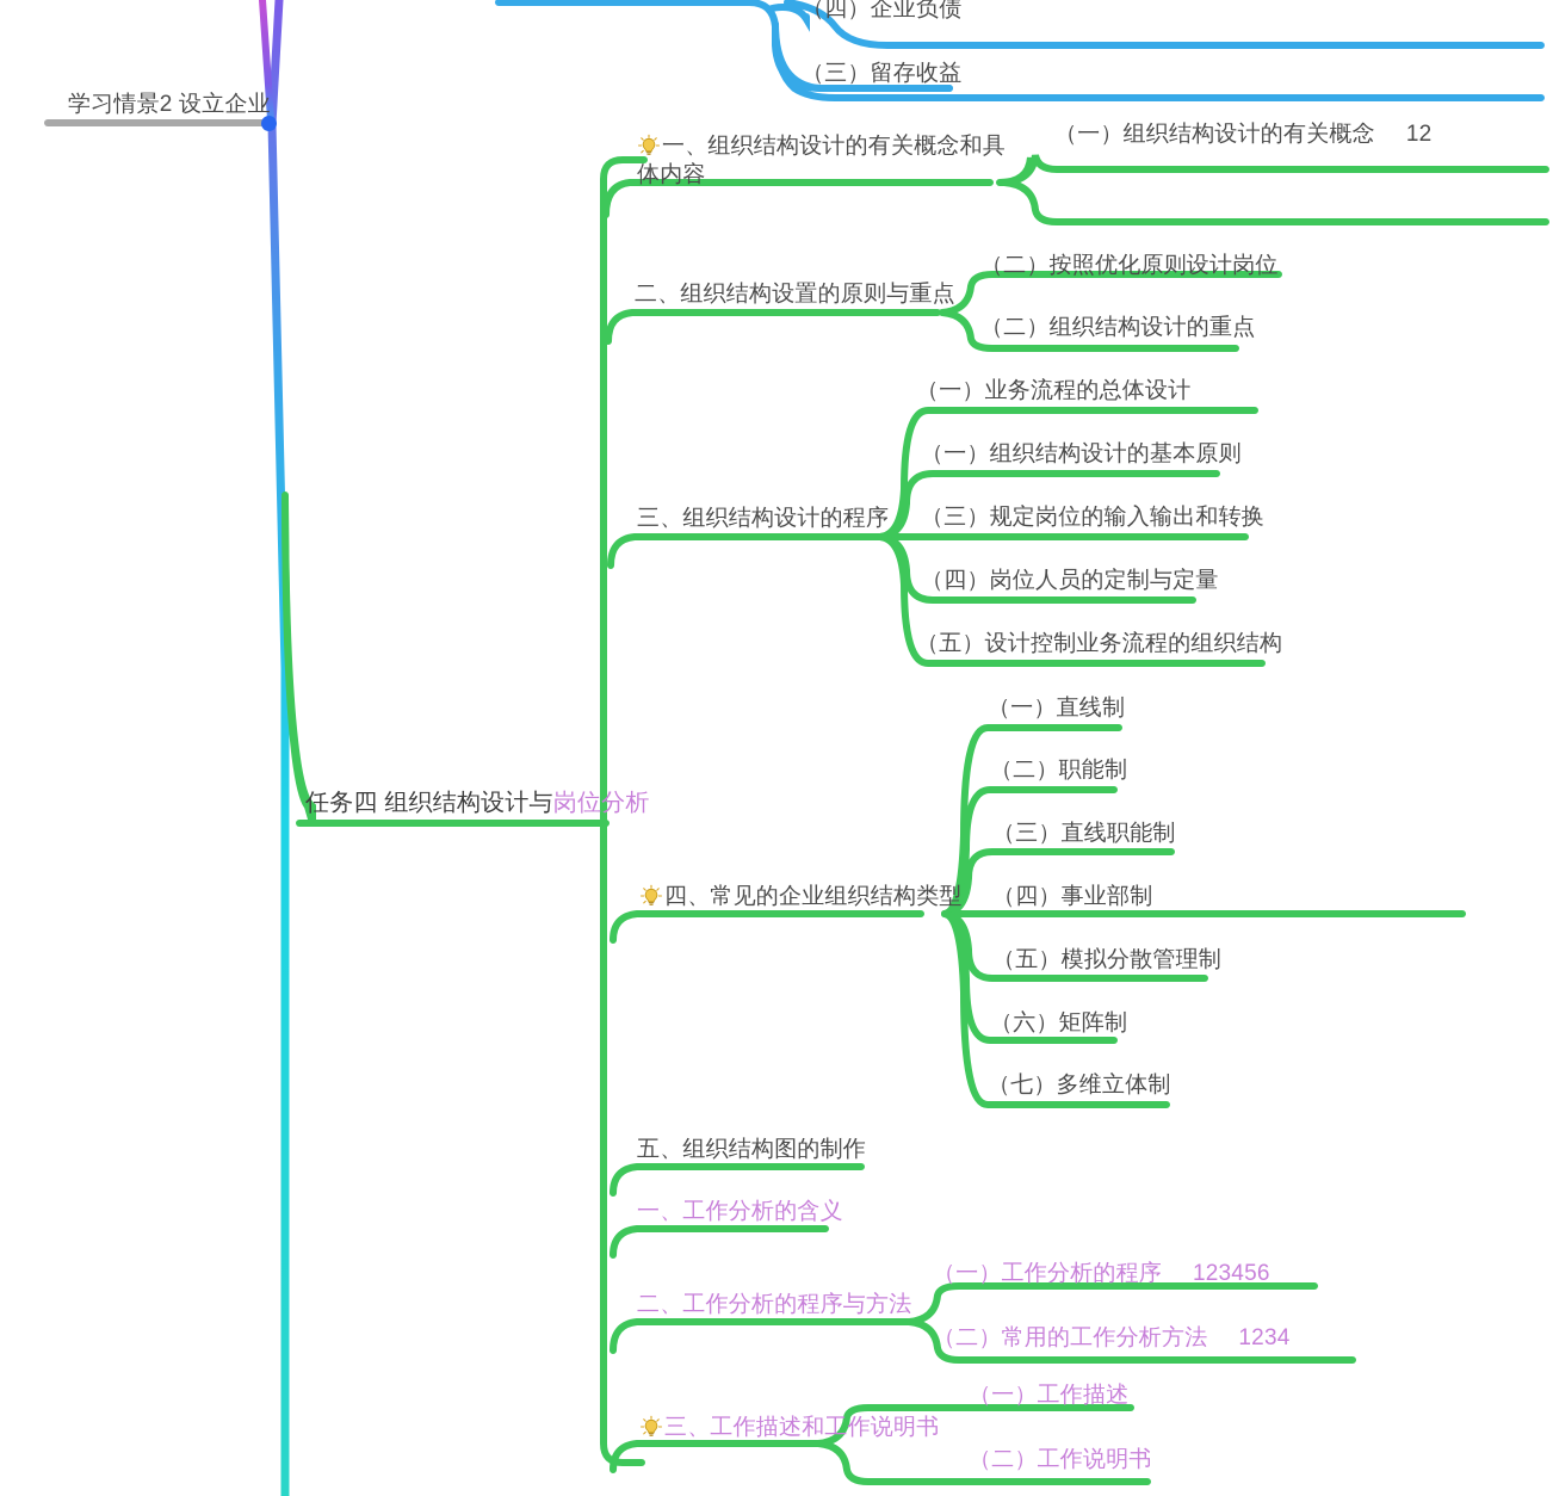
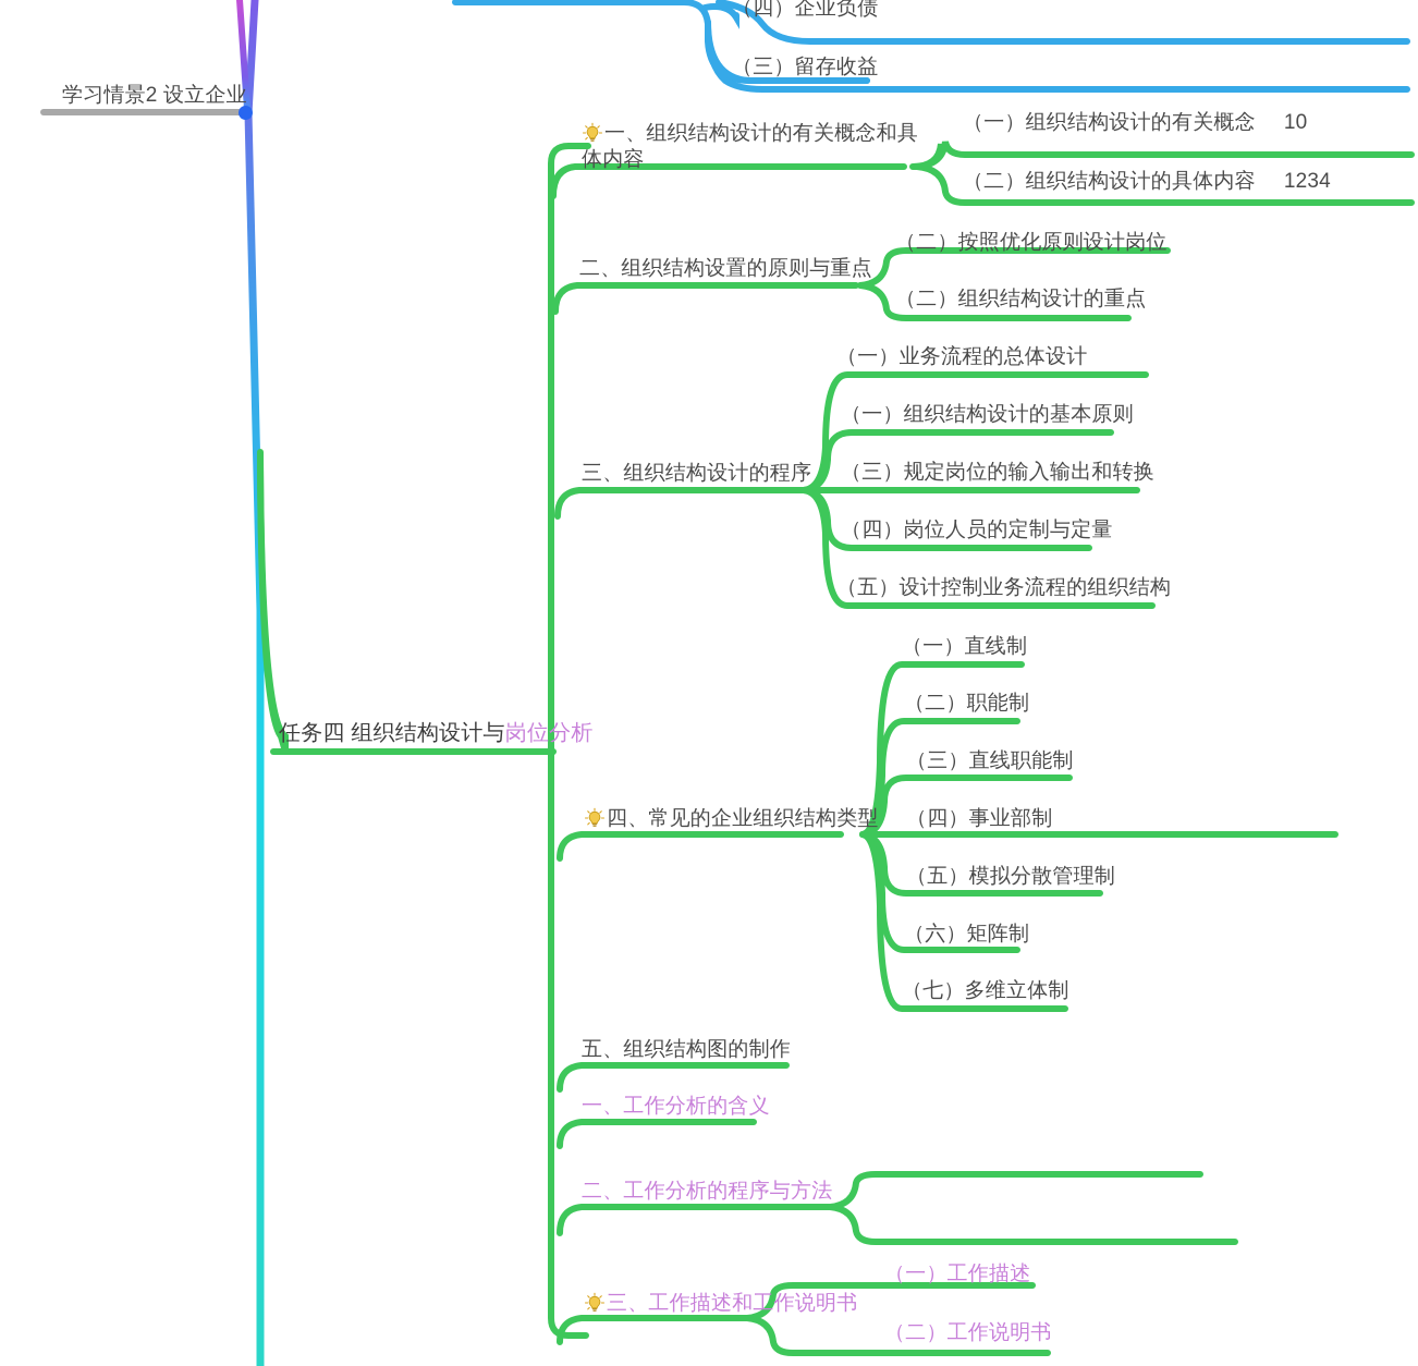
  学习情景2 设立企业
  （四）企业负债
  （三）留存收益
  任务四 组织结构设计与岗位分析
  一、组织结构设计的有关概念和具体内容
- （一）组织结构设计的有关概念 12
+ （一）组织结构设计的有关概念 10
+ （二）组织结构设计的具体内容 1234
  二、组织结构设置的原则与重点
  （二）按照优化原则设计岗位
  （二）组织结构设计的重点
  三、组织结构设计的程序
  （一）业务流程的总体设计
  （一）组织结构设计的基本原则
  （三）规定岗位的输入输出和转换
  （四）岗位人员的定制与定量
  （五）设计控制业务流程的组织结构
  四、常见的企业组织结构类型
  （一）直线制
  （二）职能制
  （三）直线职能制
  （四）事业部制
  （五）模拟分散管理制
  （六）矩阵制
  （七）多维立体制
  五、组织结构图的制作
  一、工作分析的含义
  二、工作分析的程序与方法
- （一）工作分析的程序 123456
- （二）常用的工作分析方法 1234
  三、工作描述和工作说明书
  （一）工作描述
  （二）工作说明书
